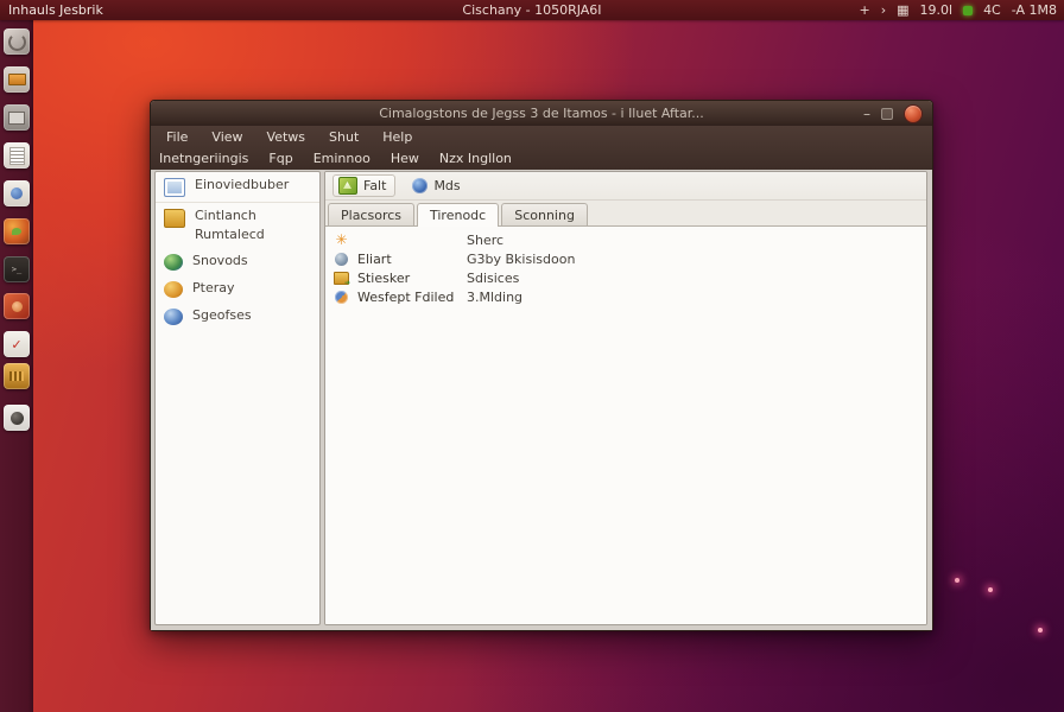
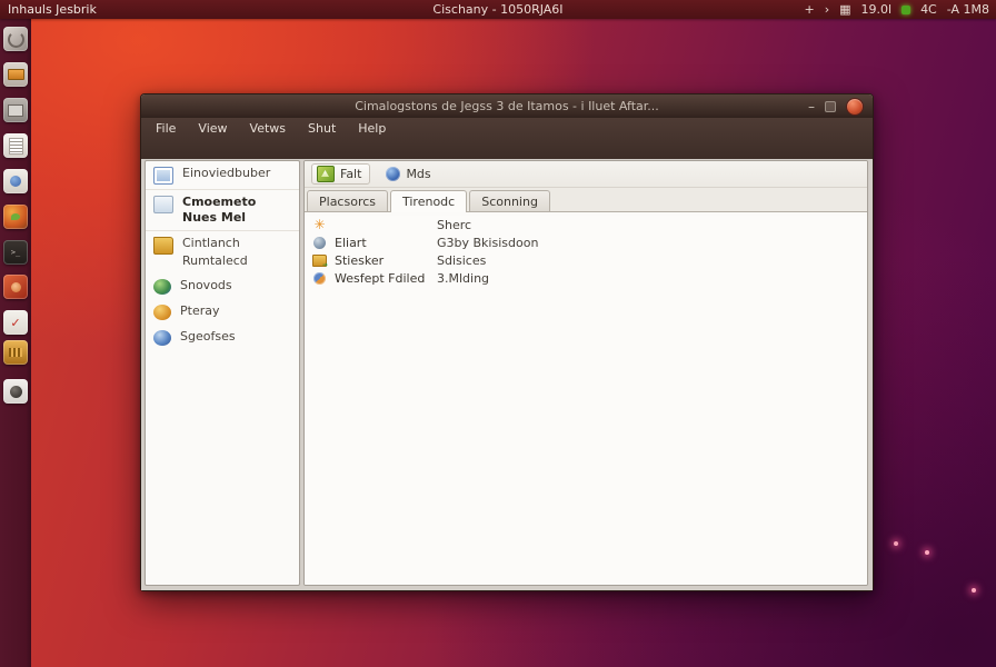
  Inhauls Jesbrik
  Cischany - 1050RJA6I
  +
  ›
  ▦
  19.0l
  4C
  -A 1M8
  >_
  ✓
  Cimalogstons de Jegss 3 de Itamos - i Iluet Aftar...
  –
  File
  View
  Vetws
  Shut
  Help
- Inetngeriingis
- Fqp
- Eminnoo
- Hew
- Nzx Ingllon
  Einoviedbuber
+ Cmoemeto Nues Mel
  Cintlanch
  Rumtalecd
  Snovods
  Pteray
  Sgeofses
  Falt
  Mds
  Placsorcs
  Tirenodc
  Sconning
  ✳
  Sherc
  Eliart
  G3by Bkisisdoon
  Stiesker
  Sdisices
  Wesfept Fdiled
  3.Mlding
